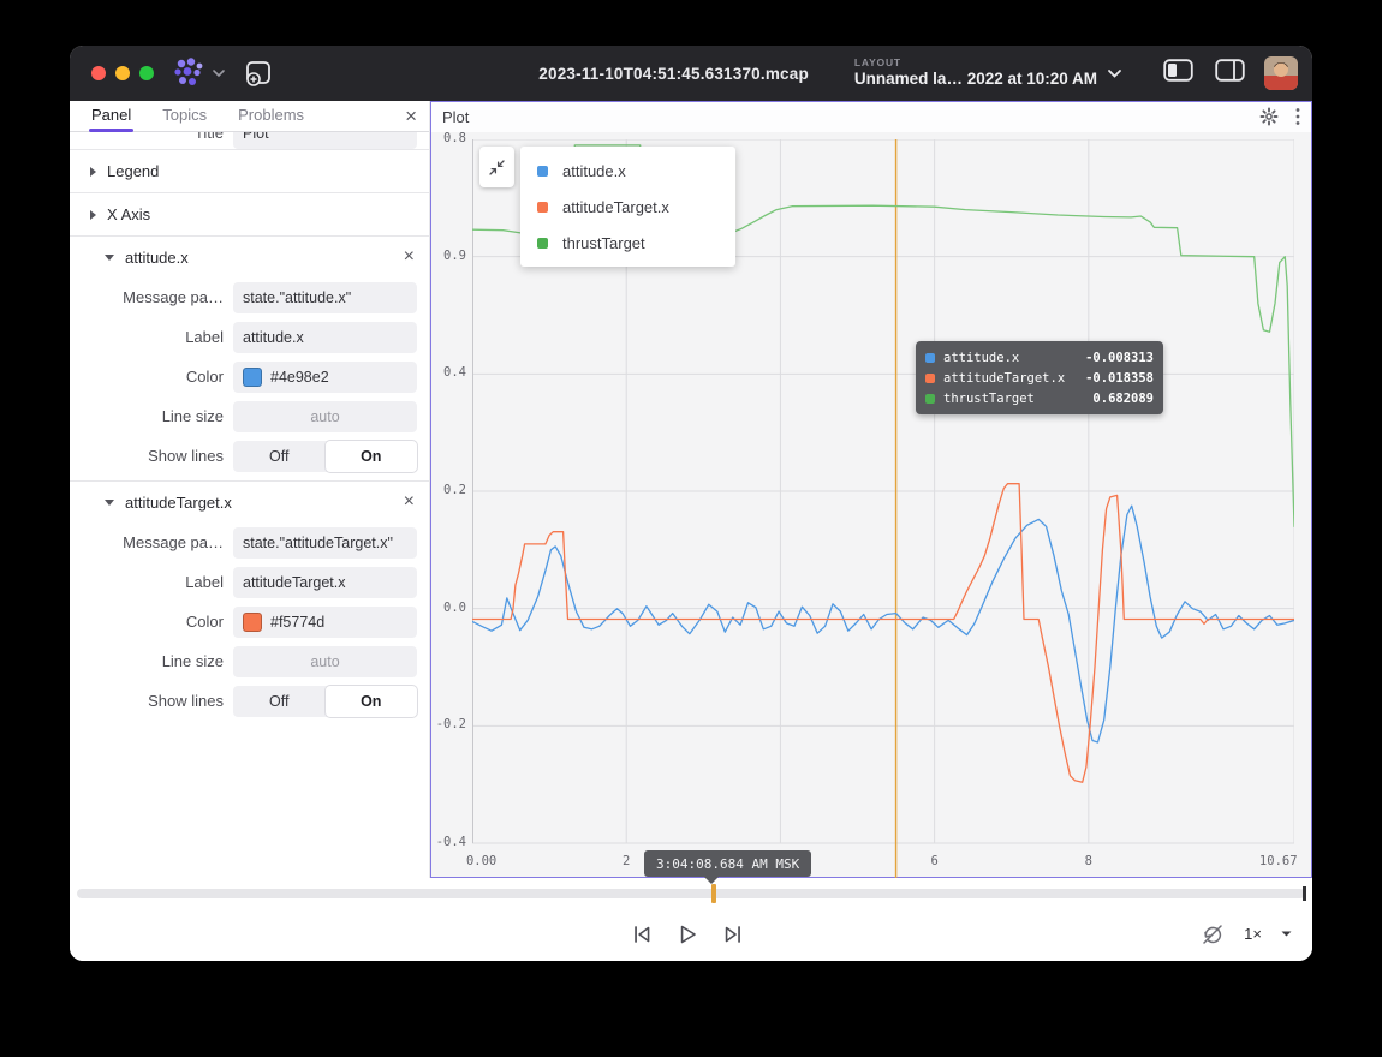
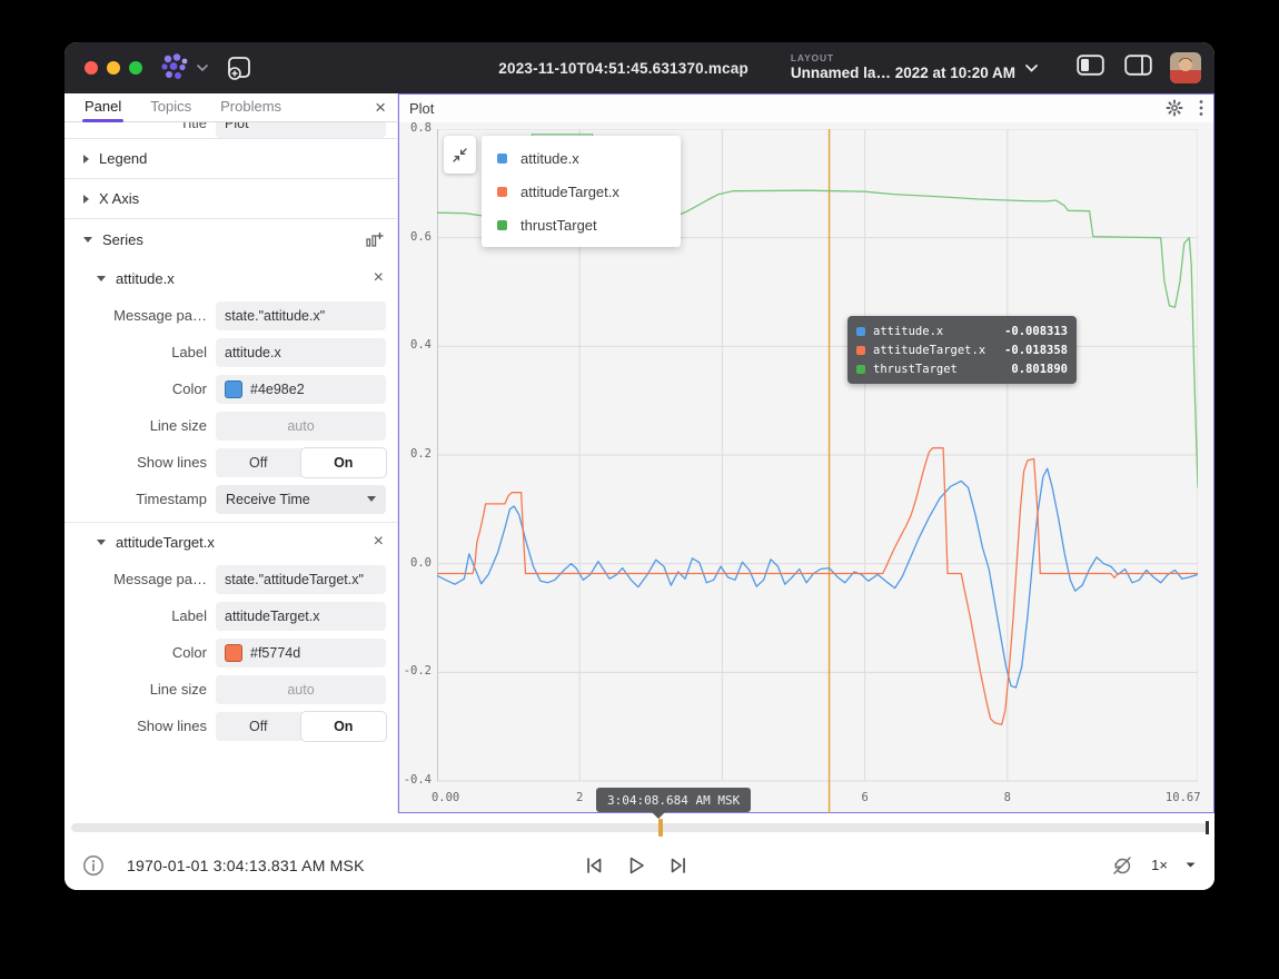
  2023-11-10T04:51:45.631370.mcap
  LAYOUT
  Unnamed la… 2022 at 10:20 AM
  Panel
  Topics
  Problems
  ×
  Title
  Plot
  Legend
  X Axis
+ Series
  attitude.x
  ×
  Message pa…
  state."attitude.x"
  Label
  attitude.x
  Color
  #4e98e2
  Line size
  auto
  Show lines
  Off
  On
+ Timestamp
+ Receive Time
  attitudeTarget.x
  ×
  Message pa…
  state."attitudeTarget.x"
  Label
  attitudeTarget.x
  Color
  #f5774d
  Line size
  auto
  Show lines
  Off
  On
  Plot
  0.8
- 0.9
+ 0.6
  0.4
  0.2
  0.0
  -0.2
  -0.4
  0.00
  2
  6
  8
  10.67
  attitude.x
  attitudeTarget.x
  thrustTarget
  attitude.x
  -0.008313
  attitudeTarget.x
  -0.018358
  thrustTarget
- 0.682089
+ 0.801890
  3:04:08.684 AM MSK
+ 1970-01-01 3:04:13.831 AM MSK
  1×
